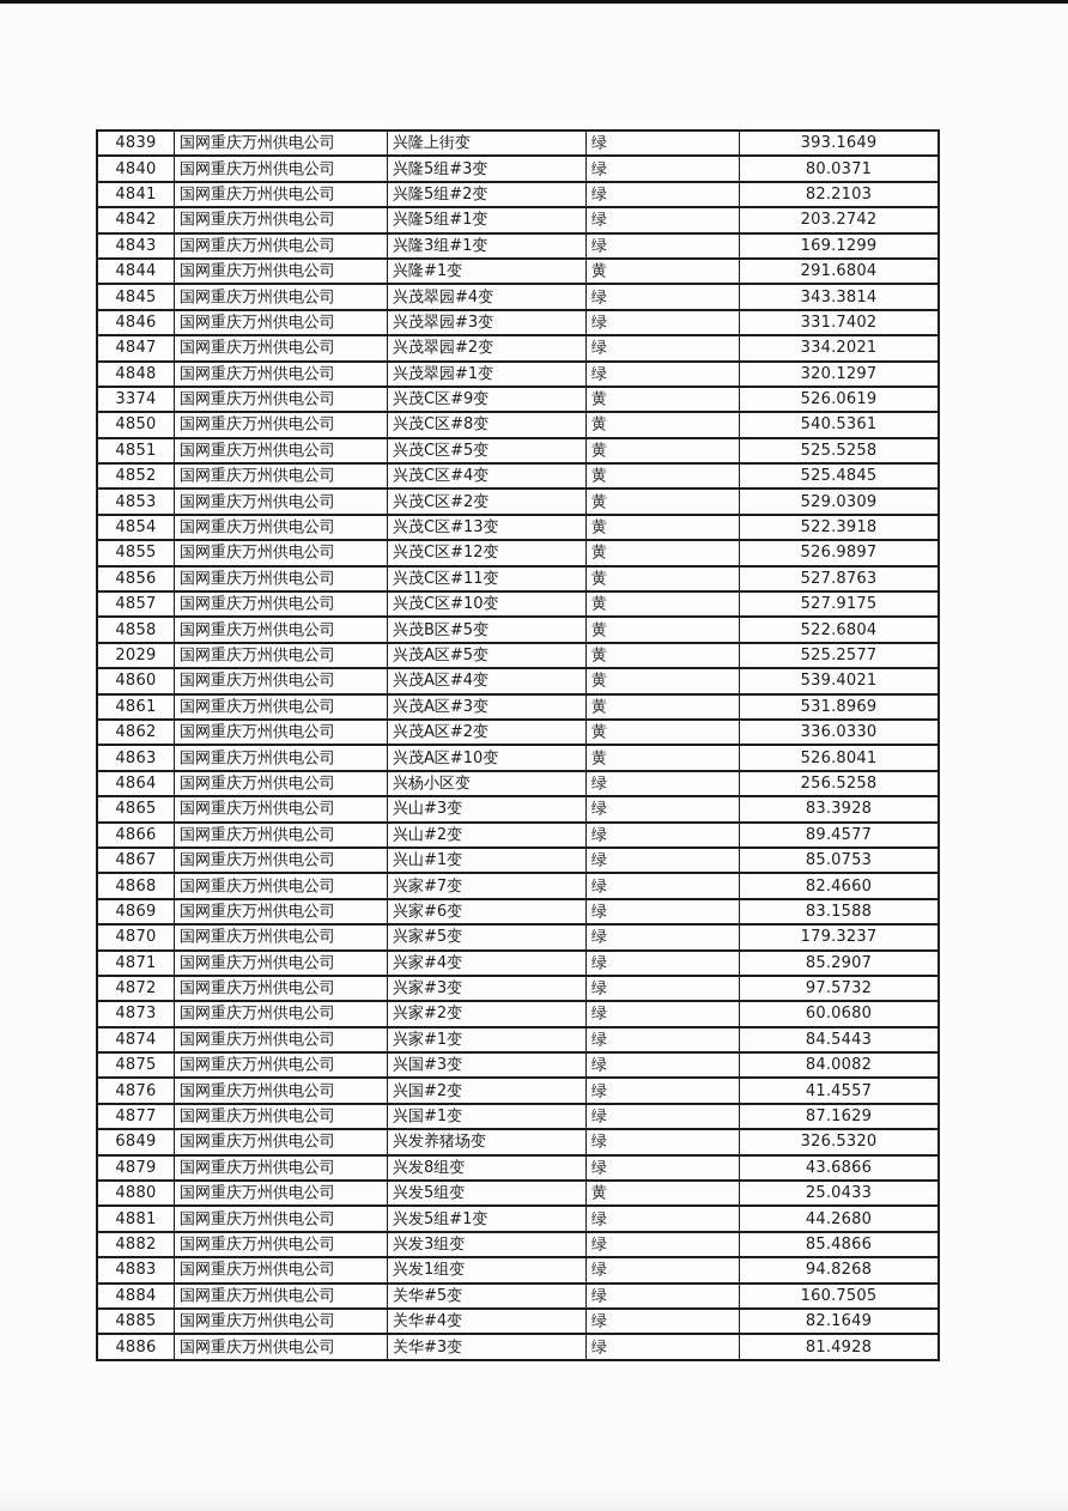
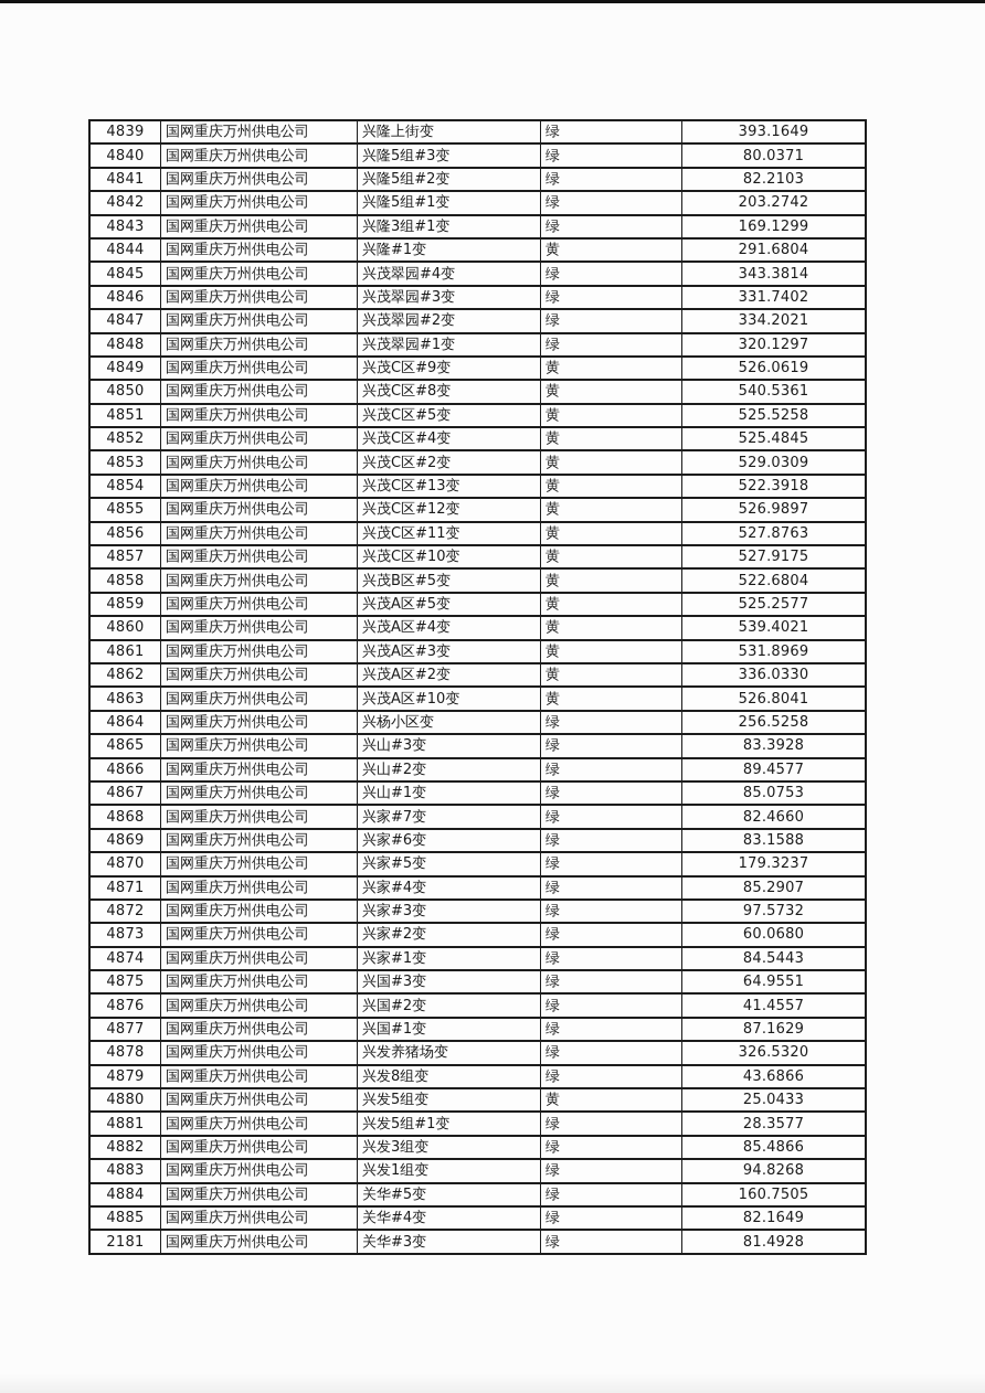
  4839
  国网重庆万州供电公司
  兴隆上街变
  绿
  393.1649
  4840
  国网重庆万州供电公司
  兴隆5组#3变
  绿
  80.0371
  4841
  国网重庆万州供电公司
  兴隆5组#2变
  绿
  82.2103
  4842
  国网重庆万州供电公司
  兴隆5组#1变
  绿
  203.2742
  4843
  国网重庆万州供电公司
  兴隆3组#1变
  绿
  169.1299
  4844
  国网重庆万州供电公司
  兴隆#1变
  黄
  291.6804
  4845
  国网重庆万州供电公司
  兴茂翠园#4变
  绿
  343.3814
  4846
  国网重庆万州供电公司
  兴茂翠园#3变
  绿
  331.7402
  4847
  国网重庆万州供电公司
  兴茂翠园#2变
  绿
  334.2021
  4848
  国网重庆万州供电公司
  兴茂翠园#1变
  绿
  320.1297
- 3374
+ 4849
  国网重庆万州供电公司
  兴茂C区#9变
  黄
  526.0619
  4850
  国网重庆万州供电公司
  兴茂C区#8变
  黄
  540.5361
  4851
  国网重庆万州供电公司
  兴茂C区#5变
  黄
  525.5258
  4852
  国网重庆万州供电公司
  兴茂C区#4变
  黄
  525.4845
  4853
  国网重庆万州供电公司
  兴茂C区#2变
  黄
  529.0309
  4854
  国网重庆万州供电公司
  兴茂C区#13变
  黄
  522.3918
  4855
  国网重庆万州供电公司
  兴茂C区#12变
  黄
  526.9897
  4856
  国网重庆万州供电公司
  兴茂C区#11变
  黄
  527.8763
  4857
  国网重庆万州供电公司
  兴茂C区#10变
  黄
  527.9175
  4858
  国网重庆万州供电公司
  兴茂B区#5变
  黄
  522.6804
- 2029
+ 4859
  国网重庆万州供电公司
  兴茂A区#5变
  黄
  525.2577
  4860
  国网重庆万州供电公司
  兴茂A区#4变
  黄
  539.4021
  4861
  国网重庆万州供电公司
  兴茂A区#3变
  黄
  531.8969
  4862
  国网重庆万州供电公司
  兴茂A区#2变
  黄
  336.0330
  4863
  国网重庆万州供电公司
  兴茂A区#10变
  黄
  526.8041
  4864
  国网重庆万州供电公司
  兴杨小区变
  绿
  256.5258
  4865
  国网重庆万州供电公司
  兴山#3变
  绿
  83.3928
  4866
  国网重庆万州供电公司
  兴山#2变
  绿
  89.4577
  4867
  国网重庆万州供电公司
  兴山#1变
  绿
  85.0753
  4868
  国网重庆万州供电公司
  兴家#7变
  绿
  82.4660
  4869
  国网重庆万州供电公司
  兴家#6变
  绿
  83.1588
  4870
  国网重庆万州供电公司
  兴家#5变
  绿
  179.3237
  4871
  国网重庆万州供电公司
  兴家#4变
  绿
  85.2907
  4872
  国网重庆万州供电公司
  兴家#3变
  绿
  97.5732
  4873
  国网重庆万州供电公司
  兴家#2变
  绿
  60.0680
  4874
  国网重庆万州供电公司
  兴家#1变
  绿
  84.5443
  4875
  国网重庆万州供电公司
  兴国#3变
  绿
- 84.0082
+ 64.9551
  4876
  国网重庆万州供电公司
  兴国#2变
  绿
  41.4557
  4877
  国网重庆万州供电公司
  兴国#1变
  绿
  87.1629
- 6849
+ 4878
  国网重庆万州供电公司
  兴发养猪场变
  绿
  326.5320
  4879
  国网重庆万州供电公司
  兴发8组变
  绿
  43.6866
  4880
  国网重庆万州供电公司
  兴发5组变
  黄
  25.0433
  4881
  国网重庆万州供电公司
  兴发5组#1变
  绿
- 44.2680
+ 28.3577
  4882
  国网重庆万州供电公司
  兴发3组变
  绿
  85.4866
  4883
  国网重庆万州供电公司
  兴发1组变
  绿
  94.8268
  4884
  国网重庆万州供电公司
  关华#5变
  绿
  160.7505
  4885
  国网重庆万州供电公司
  关华#4变
  绿
  82.1649
- 4886
+ 2181
  国网重庆万州供电公司
  关华#3变
  绿
  81.4928
